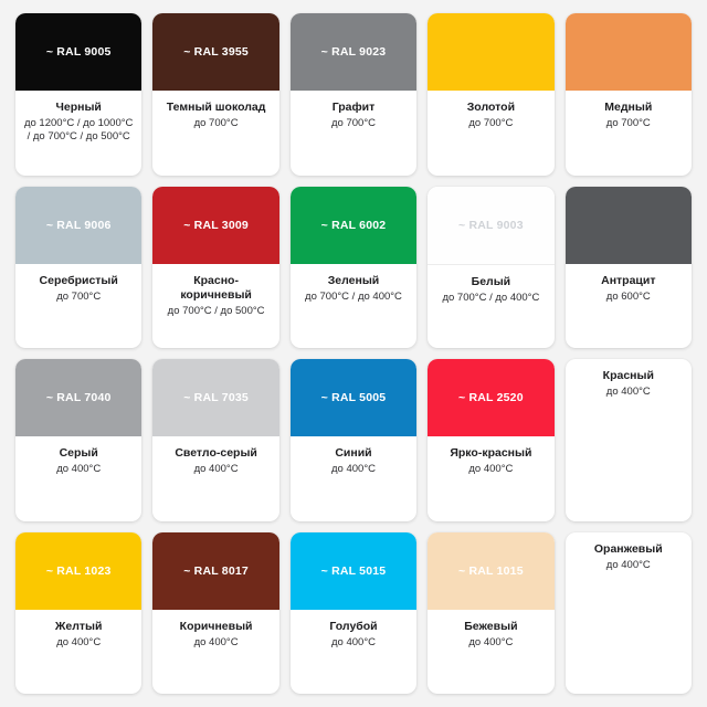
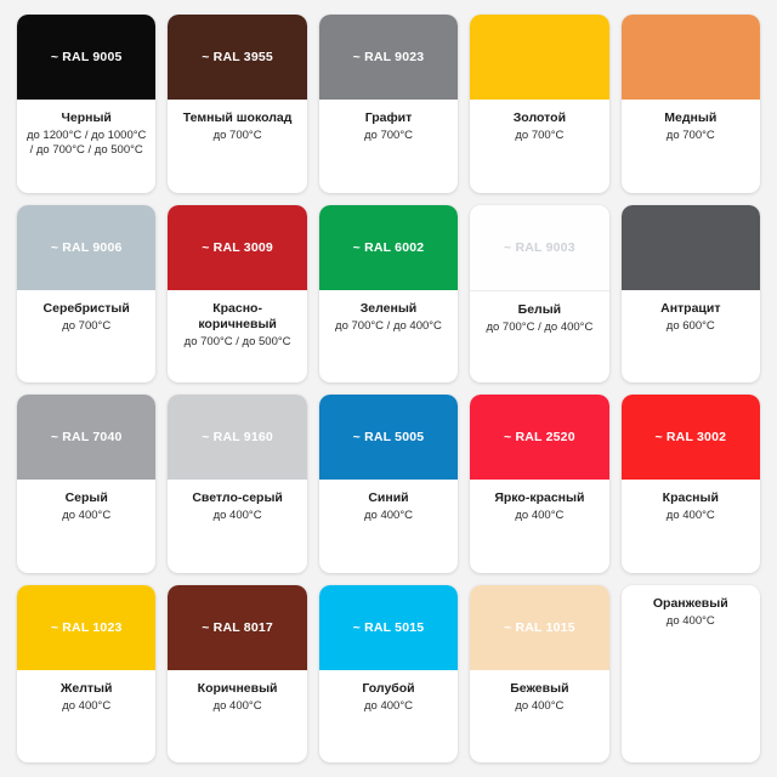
  ~ RAL 9005
  Черный
  до 1200°C / до 1000°C / до 700°C / до 500°C
  ~ RAL 3955
  Темный шоколад
  до 700°C
  ~ RAL 9023
  Графит
  до 700°C
  Золотой
  до 700°C
  Медный
  до 700°C
  ~ RAL 9006
  Серебристый
  до 700°C
  ~ RAL 3009
  Красно-коричневый
  до 700°C / до 500°C
  ~ RAL 6002
  Зеленый
  до 700°C / до 400°C
  ~ RAL 9003
  Белый
  до 700°C / до 400°C
  Антрацит
  до 600°C
  ~ RAL 7040
  Серый
  до 400°C
- ~ RAL 7035
+ ~ RAL 9160
  Светло-серый
  до 400°C
  ~ RAL 5005
  Синий
  до 400°C
  ~ RAL 2520
  Ярко-красный
  до 400°C
+ ~ RAL 3002
  Красный
  до 400°C
  ~ RAL 1023
  Желтый
  до 400°C
  ~ RAL 8017
  Коричневый
  до 400°C
  ~ RAL 5015
  Голубой
  до 400°C
  ~ RAL 1015
  Бежевый
  до 400°C
  Оранжевый
  до 400°C
